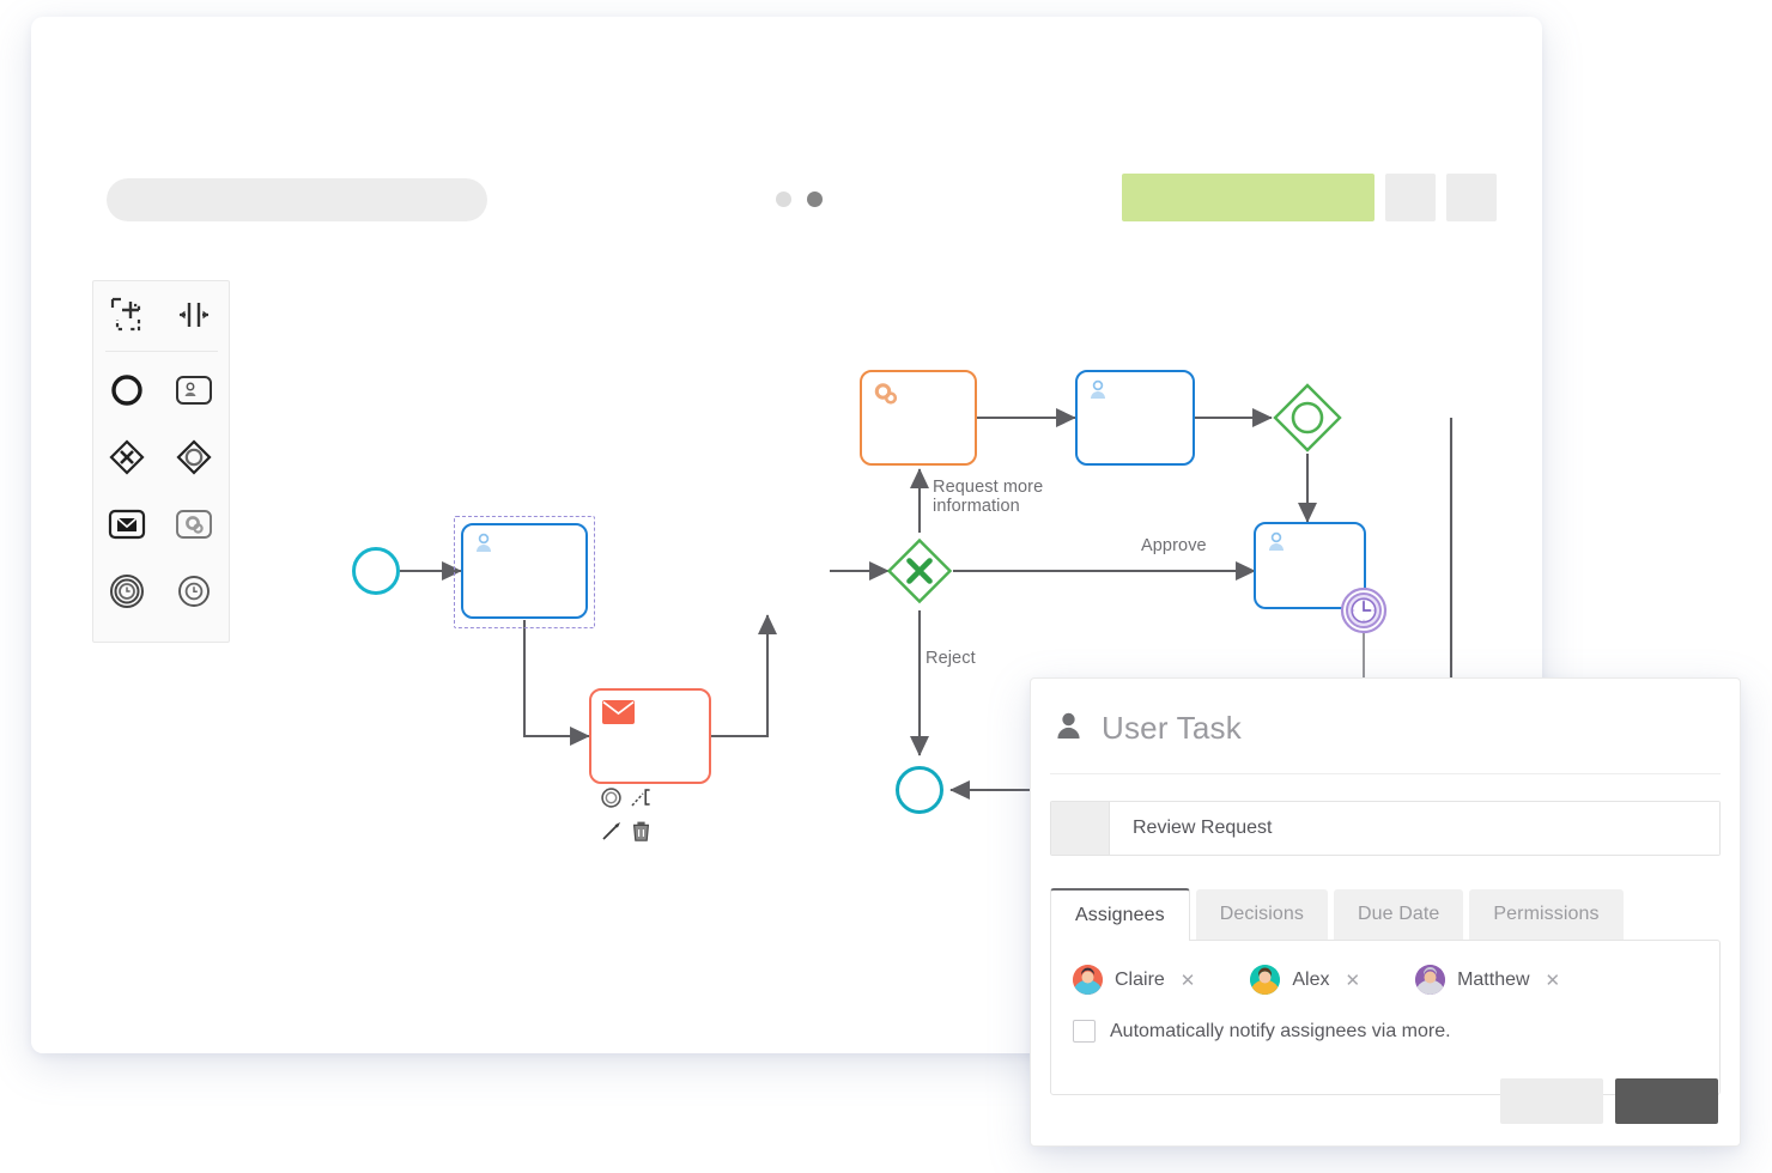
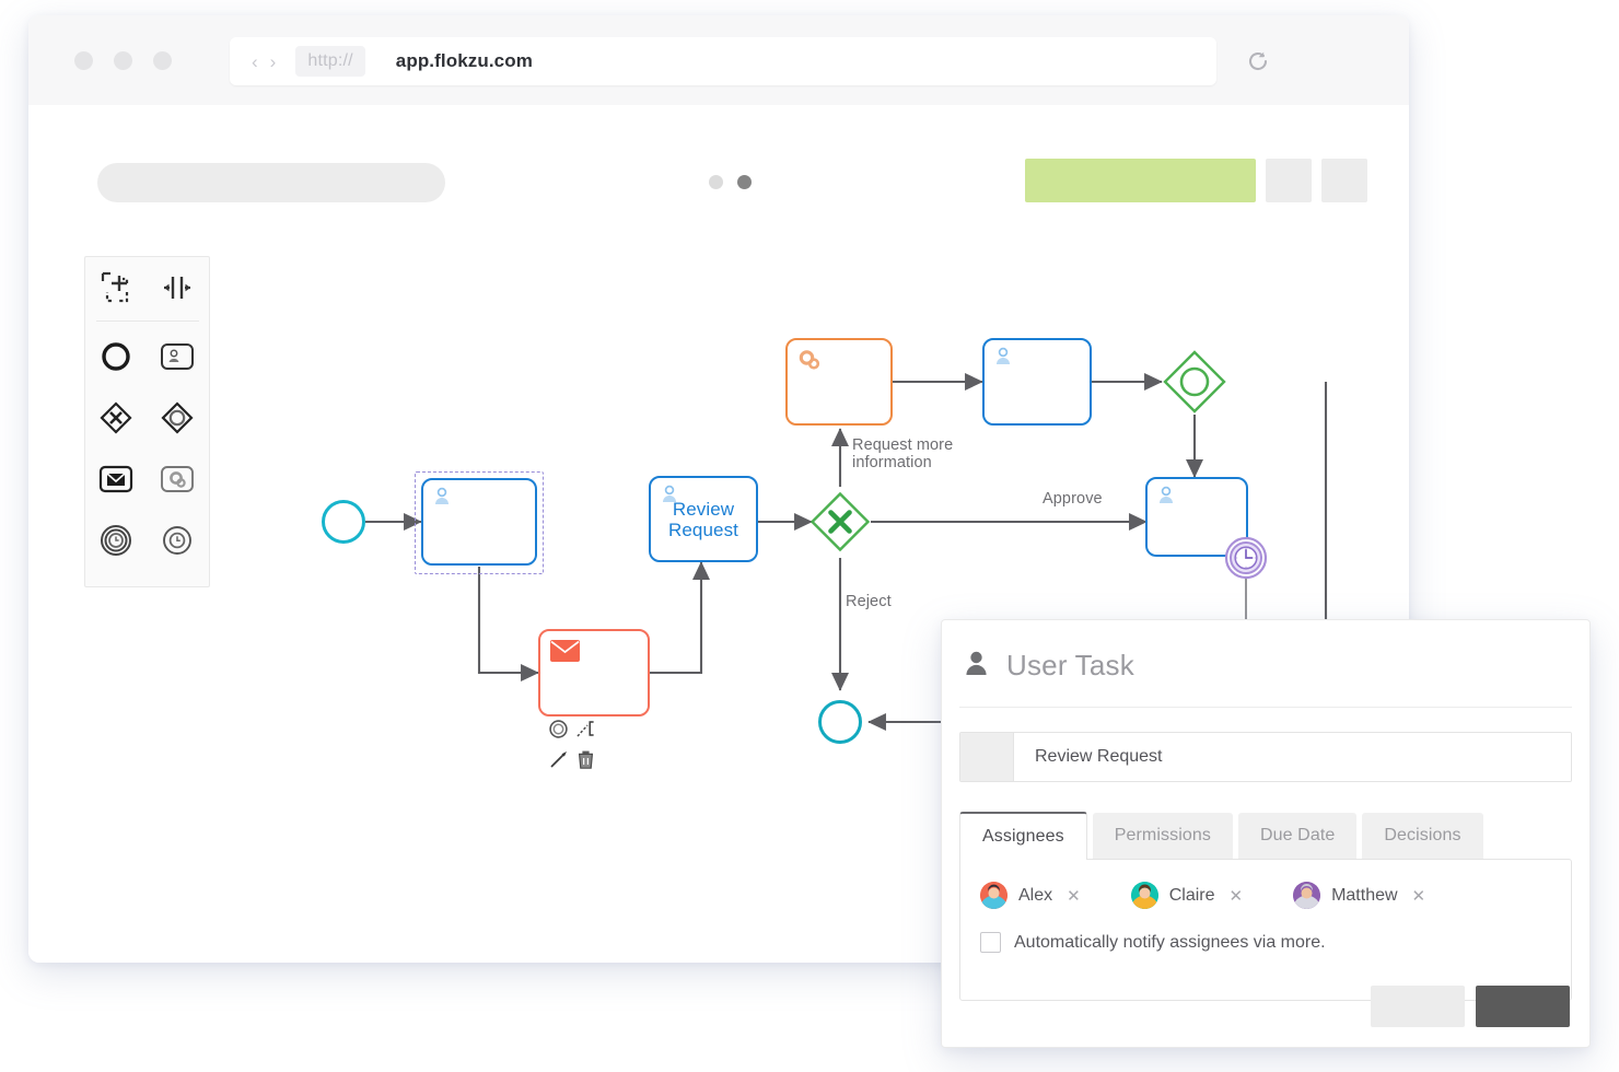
+ ‹
+ ›
+ http://
+ app.flokzu.com
+ Review
+ Request
  Request more
  information
  Approve
  Reject
  User Task
  Review Request
  Assignees
- Decisions
+ Permissions
  Due Date
- Permissions
+ Decisions
- Claire
+ Alex
  ✕
- Alex
+ Claire
  ✕
  Matthew
  ✕
  Automatically notify assignees via more.
